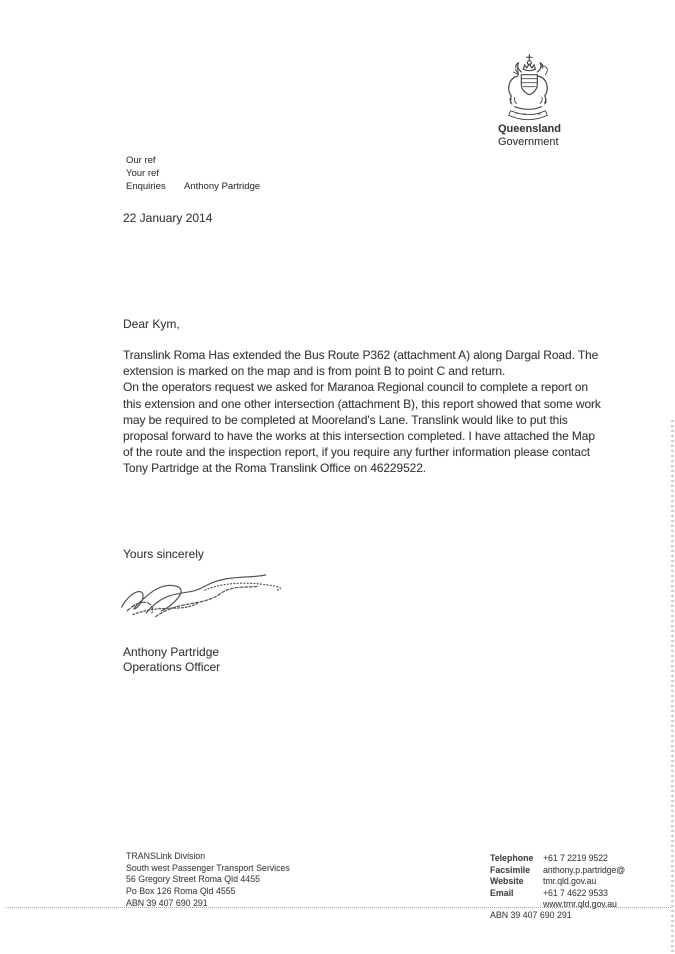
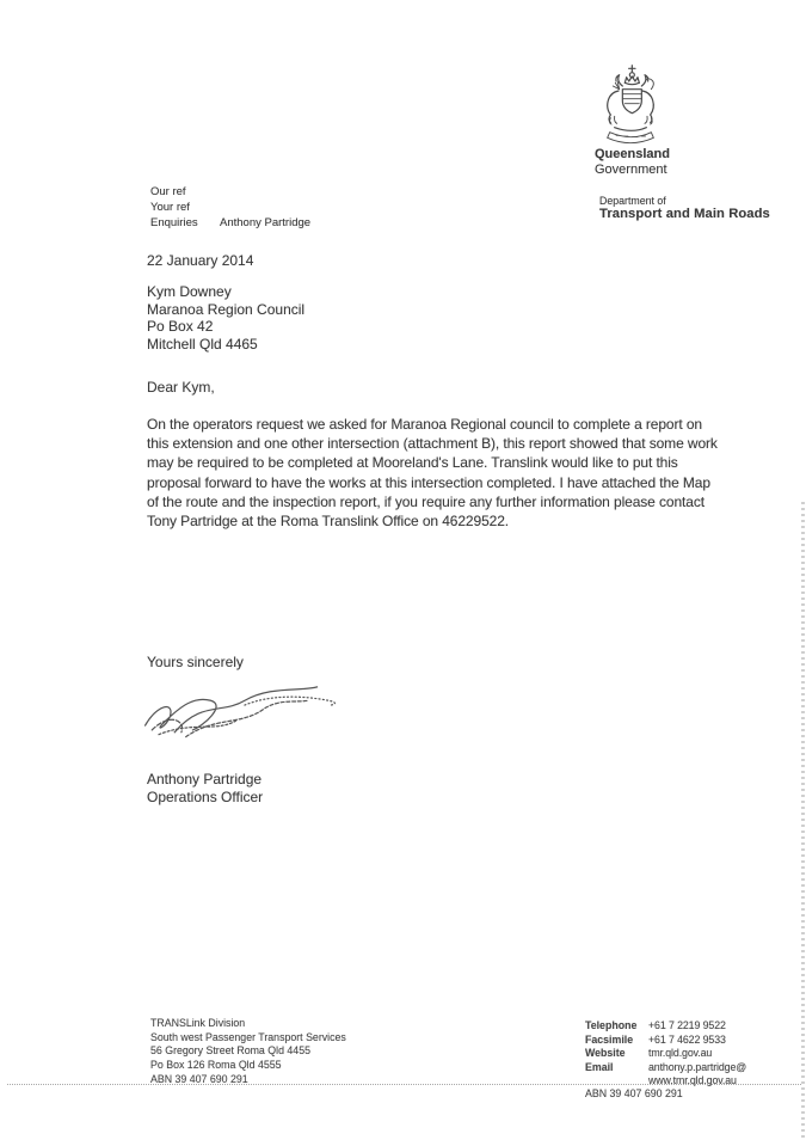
  Queensland
  Government
+ Department of
+ Transport and Main Roads
  Our ref
  Your ref
  Enquiries Anthony Partridge
  22 January 2014
+ Kym Downey
+ Maranoa Region Council
+ Po Box 42
+ Mitchell Qld 4465
  Dear Kym,
- Translink Roma Has extended the Bus Route P362 (attachment A) along Dargal Road. The
- extension is marked on the map and is from point B to point C and return.
  On the operators request we asked for Maranoa Regional council to complete a report on
  this extension and one other intersection (attachment B), this report showed that some work
  may be required to be completed at Mooreland's Lane. Translink would like to put this
  proposal forward to have the works at this intersection completed. I have attached the Map
  of the route and the inspection report, if you require any further information please contact
  Tony Partridge at the Roma Translink Office on 46229522.
  Yours sincerely
  Anthony Partridge
  Operations Officer
  TRANSLink Division
  South west Passenger Transport Services
  56 Gregory Street Roma Qld 4455
  Po Box 126 Roma Qld 4555
  ABN 39 407 690 291
  Telephone +61 7 2219 9522
- Facsimile anthony.p.partridge@
+ Facsimile +61 7 4622 9533
  Website tmr.qld.gov.au
- Email +61 7 4622 9533
+ Email anthony.p.partridge@
  www.tmr.qld.gov.au
  ABN 39 407 690 291
